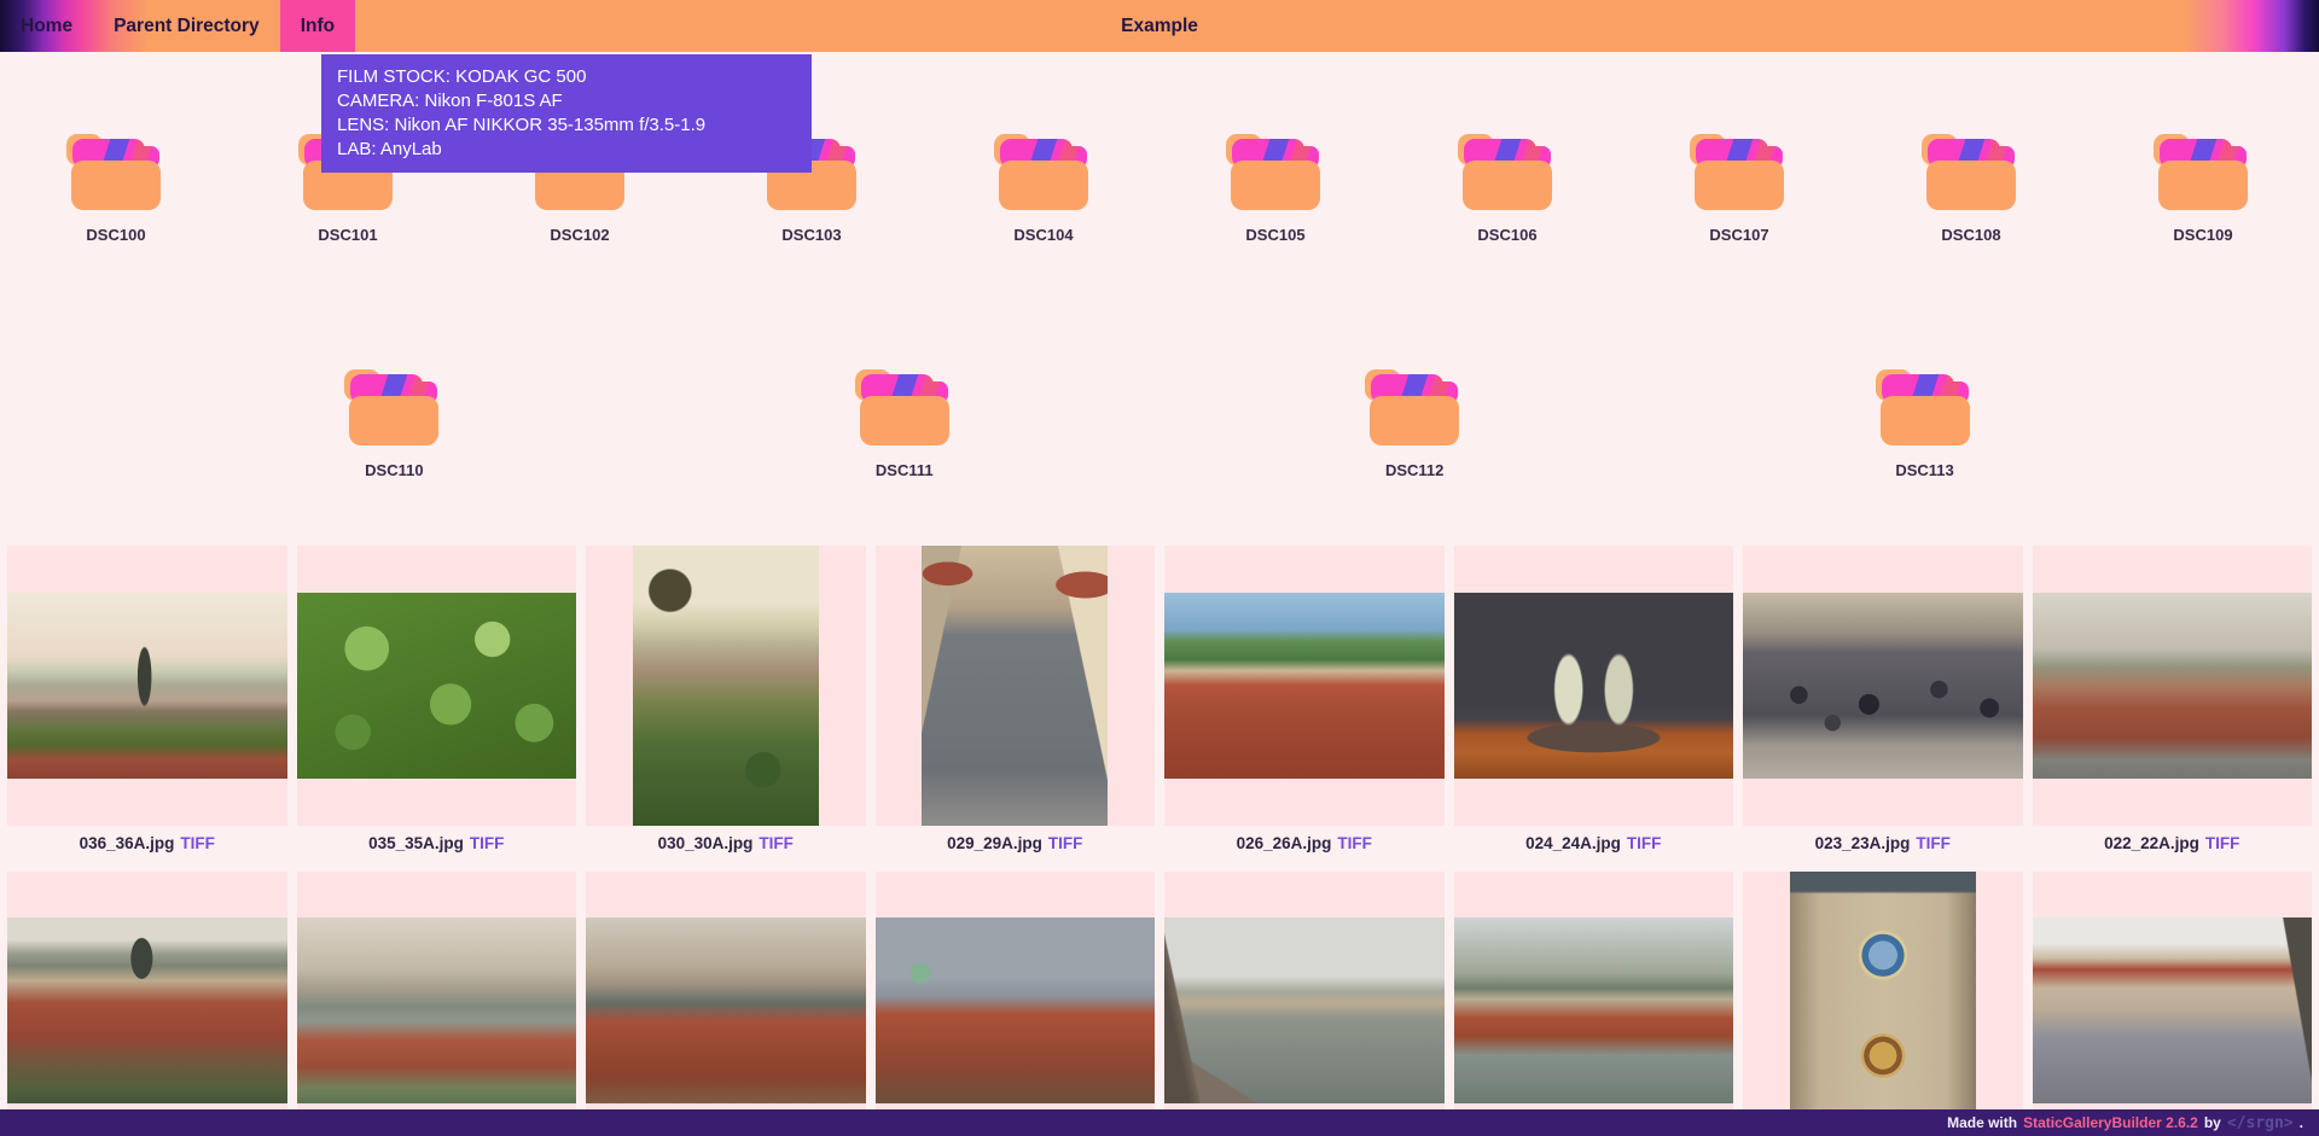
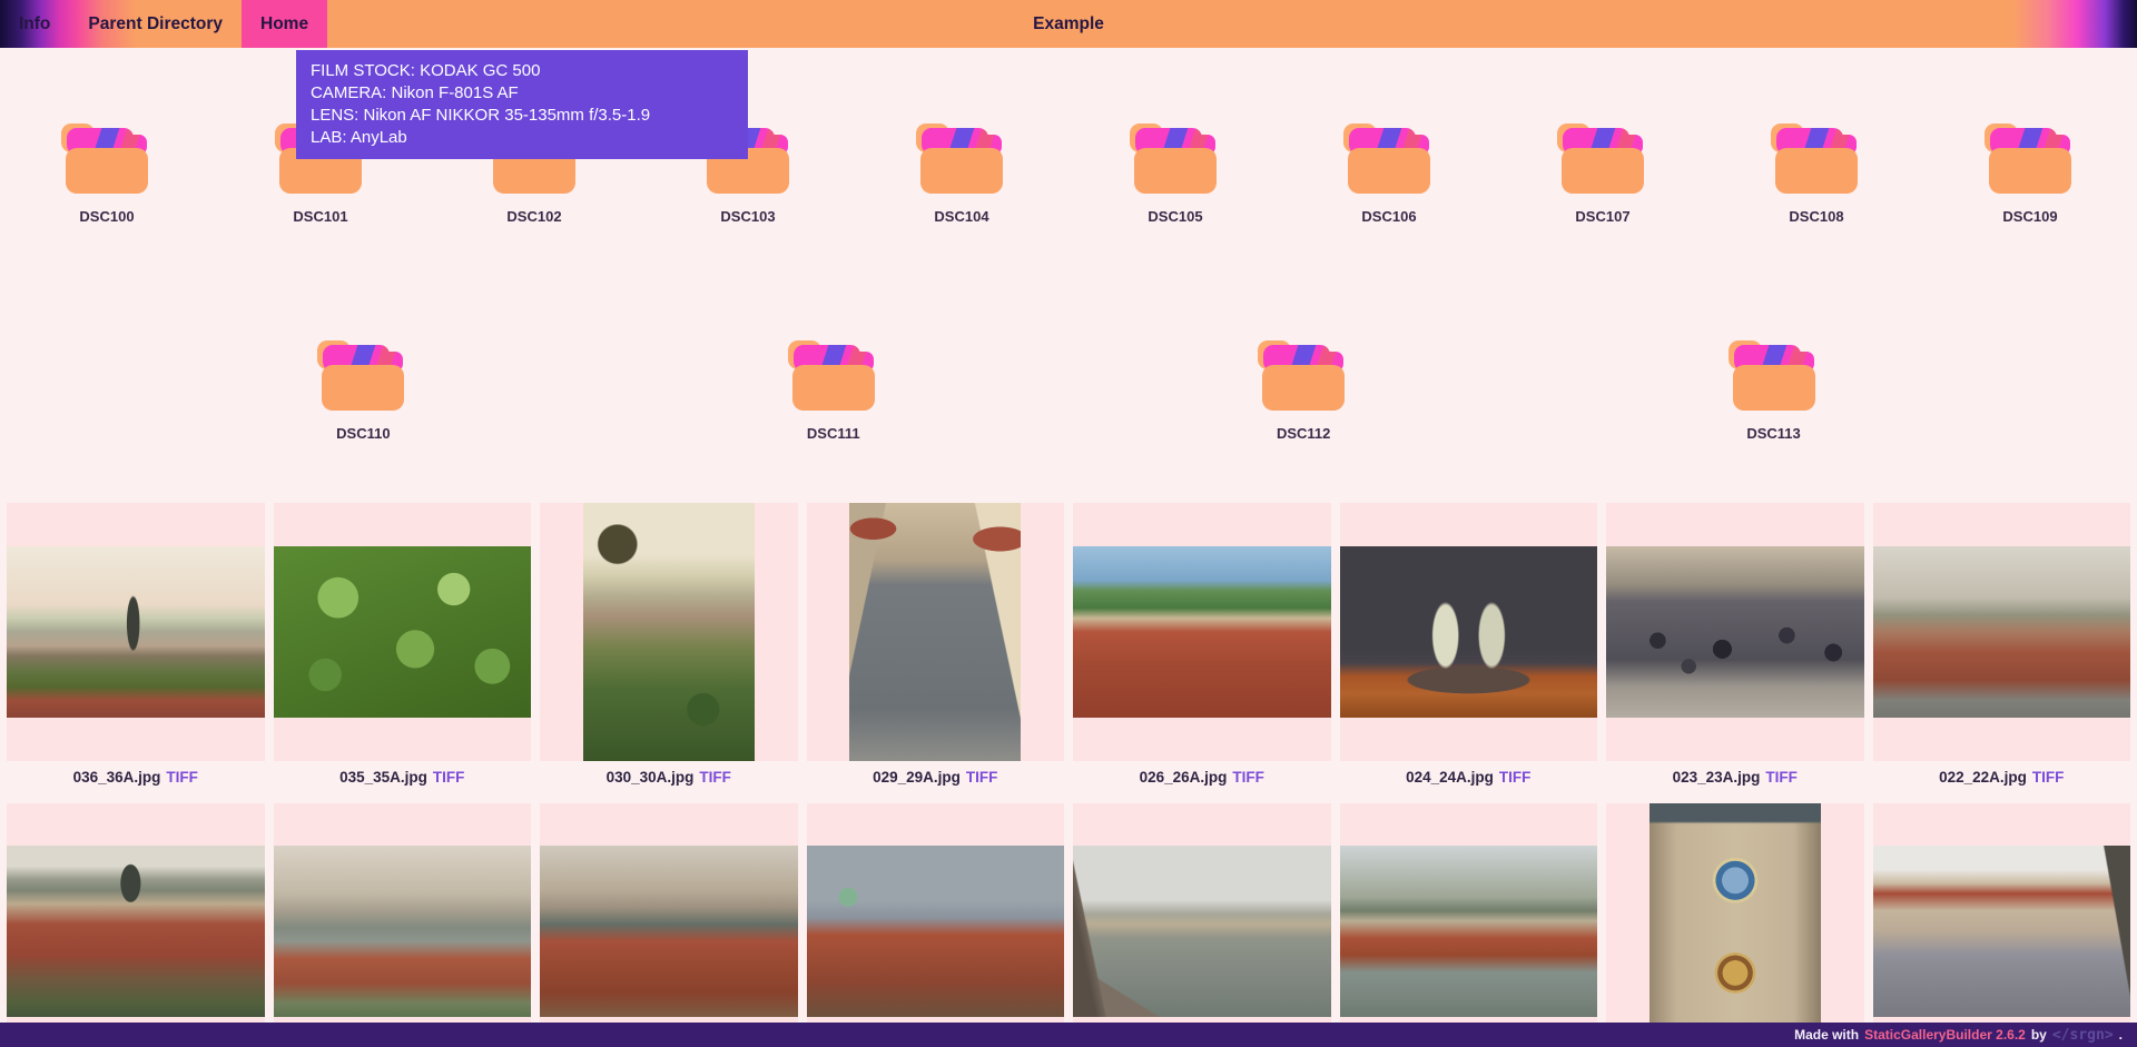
- Home
+ Info
  Parent Directory
- Info
+ Home
  Example
  FILM STOCK: KODAK GC 500
  CAMERA: Nikon F-801S AF
  LENS: Nikon AF NIKKOR 35-135mm f/3.5-1.9
  LAB: AnyLab
  DSC100
  DSC101
  DSC102
  DSC103
  DSC104
  DSC105
  DSC106
  DSC107
  DSC108
  DSC109
  DSC110
  DSC111
  DSC112
  DSC113
  036_36A.jpg
  TIFF
  035_35A.jpg
  TIFF
  030_30A.jpg
  TIFF
  029_29A.jpg
  TIFF
  026_26A.jpg
  TIFF
  024_24A.jpg
  TIFF
  023_23A.jpg
  TIFF
  022_22A.jpg
  TIFF
  Made with
  StaticGalleryBuilder 2.6.2
  by
  </srgn>
  .
